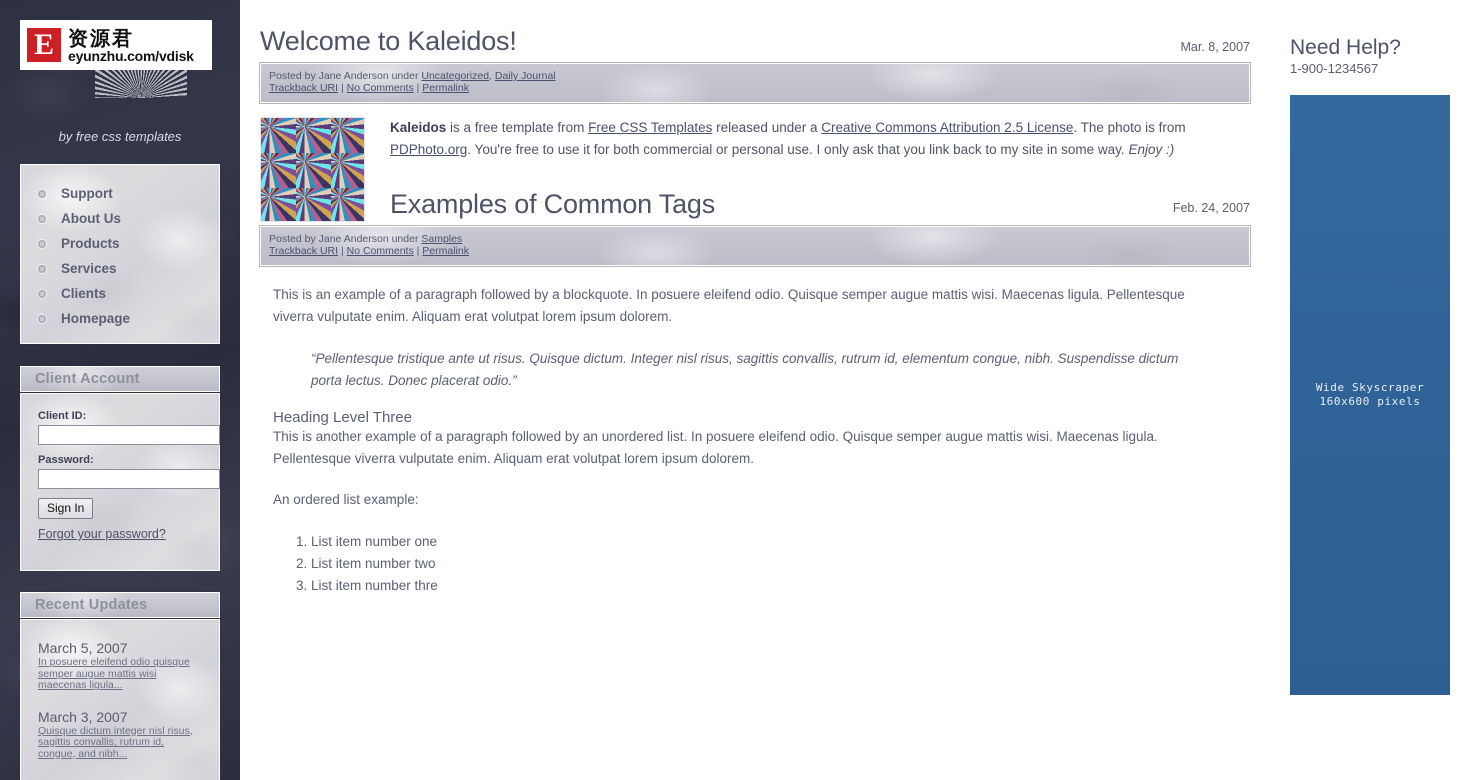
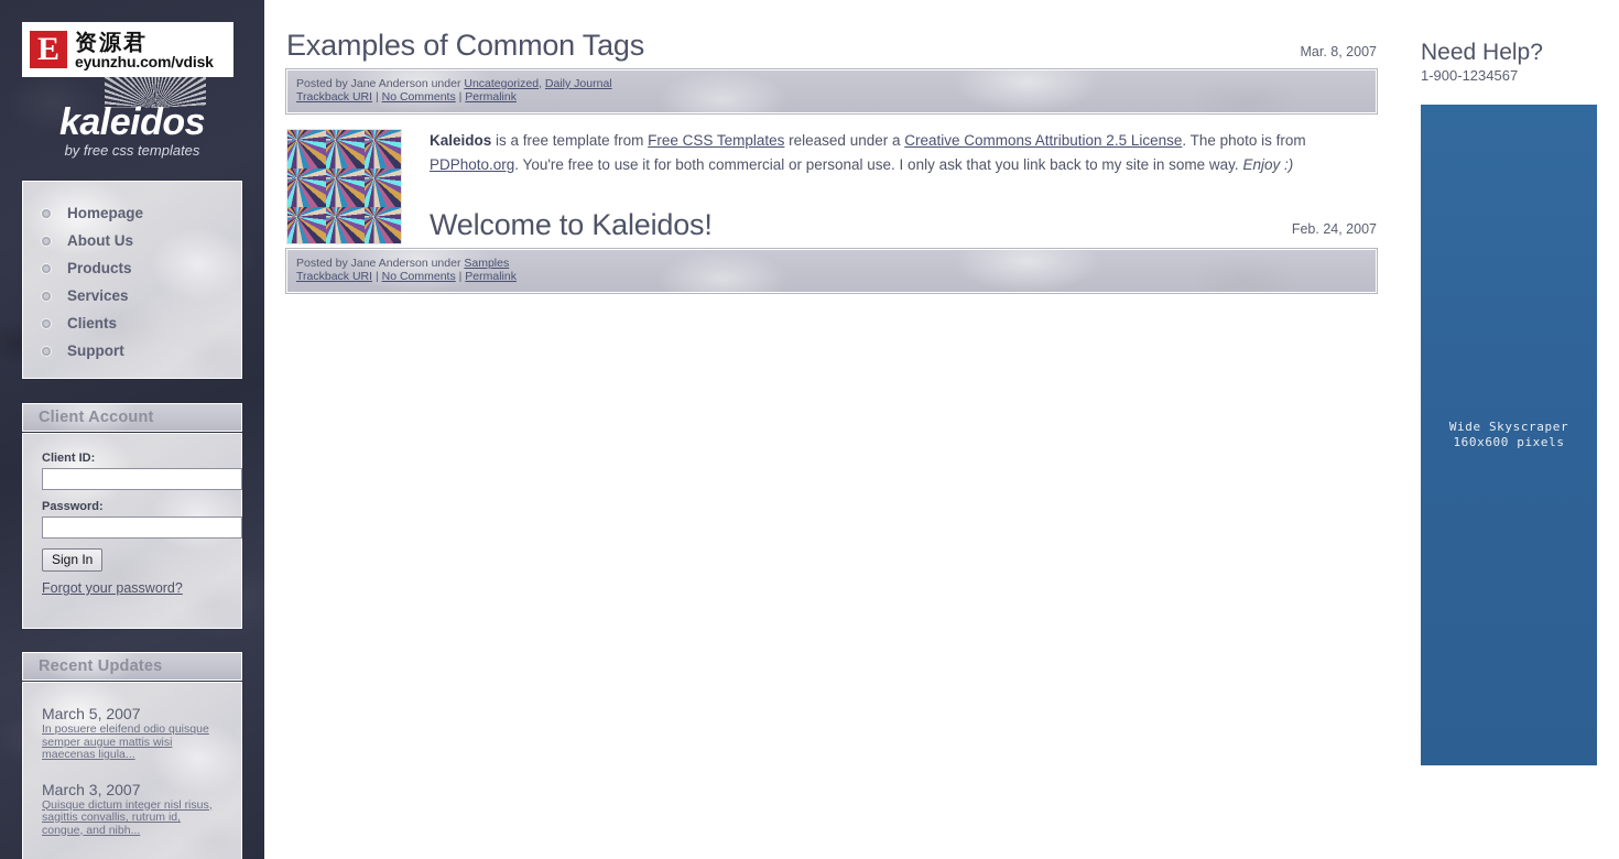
  E
  资源君
  eyunzhu.com/vdisk
+ kaleidos
  by free css templates
- Support
+ Homepage
  About Us
  Products
  Services
  Clients
- Homepage
+ Support
  Client Account
  Client ID:
  Password:
  Sign In
  Forgot your password?
  Recent Updates
  March 5, 2007
  In posuere eleifend odio quisque semper augue mattis wisi maecenas ligula...
  March 3, 2007
  Quisque dictum integer nisl risus, sagittis convallis, rutrum id, congue, and nibh...
- Welcome to Kaleidos!
+ Examples of Common Tags
  Mar. 8, 2007
  Posted by Jane Anderson under Uncategorized, Daily Journal
  Trackback URI | No Comments | Permalink
  Kaleidos is a free template from Free CSS Templates released under a Creative Commons Attribution 2.5 License. The photo is from PDPhoto.org. You're free to use it for both commercial or personal use. I only ask that you link back to my site in some way. Enjoy :)
- Examples of Common Tags
+ Welcome to Kaleidos!
  Feb. 24, 2007
  Posted by Jane Anderson under Samples
  Trackback URI | No Comments | Permalink
- This is an example of a paragraph followed by a blockquote. In posuere eleifend odio. Quisque semper augue mattis wisi. Maecenas ligula. Pellentesque viverra vulputate enim. Aliquam erat volutpat lorem ipsum dolorem.
- “Pellentesque tristique ante ut risus. Quisque dictum. Integer nisl risus, sagittis convallis, rutrum id, elementum congue, nibh. Suspendisse dictum porta lectus. Donec placerat odio.”
- Heading Level Three
- This is another example of a paragraph followed by an unordered list. In posuere eleifend odio. Quisque semper augue mattis wisi. Maecenas ligula. Pellentesque viverra vulputate enim. Aliquam erat volutpat lorem ipsum dolorem.
- An ordered list example:
- List item number one
- List item number two
- List item number thre
  Need Help?
  1-900-1234567
  Wide Skyscraper
  160x600 pixels
